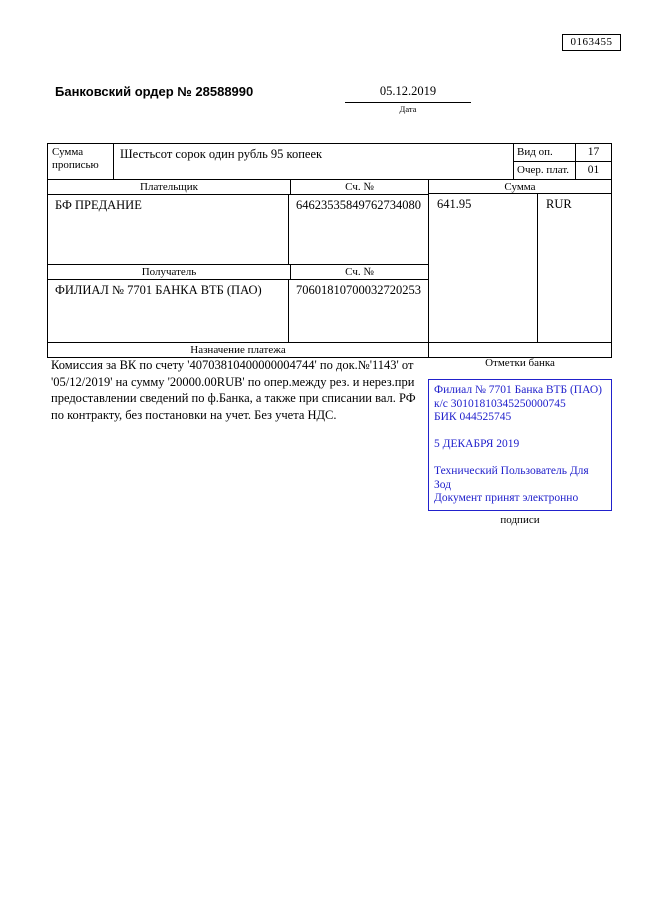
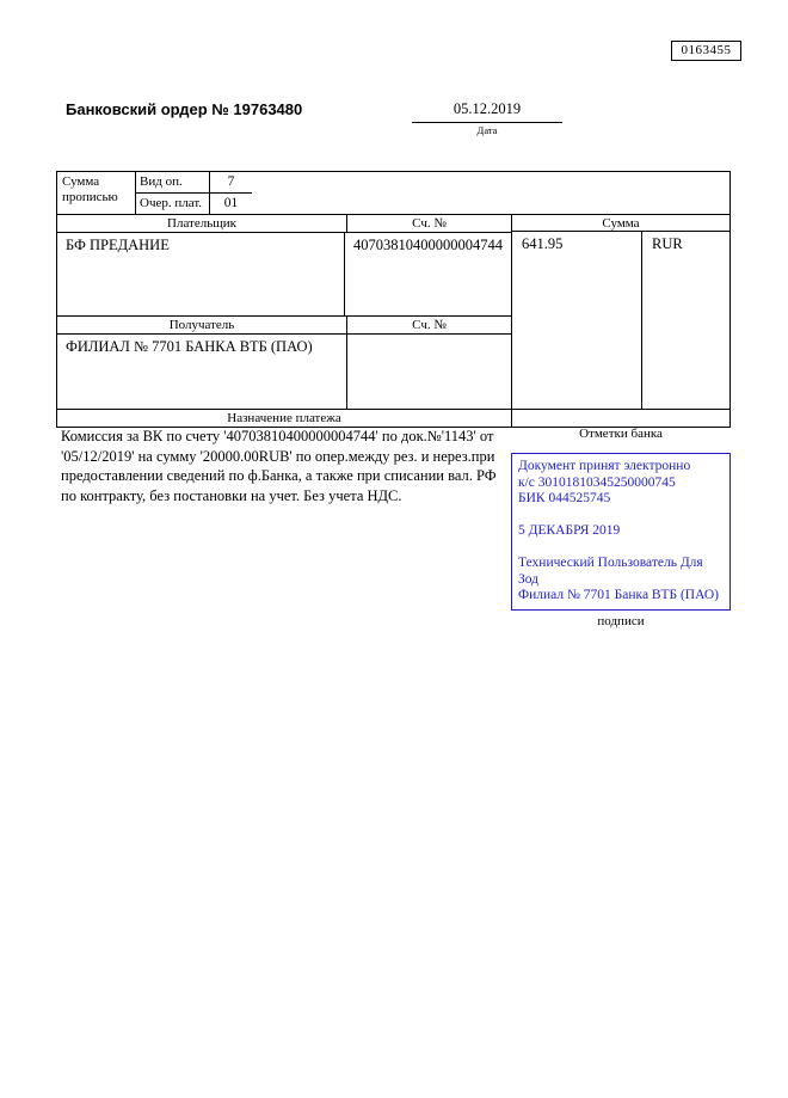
  0163455
- Банковский ордер № 28588990
+ Банковский ордер № 19763480
  05.12.2019
  Дата
  Сумма прописью
- Шестьсот сорок один рубль 95 копеек
  Вид оп.
- 17
+ 7
  Очер. плат.
  01
  Плательщик
  Сч. №
  БФ ПРЕДАНИЕ
- 64623535849762734080
+ 40703810400000004744
  Получатель
  Сч. №
  ФИЛИАЛ № 7701 БАНКА ВТБ (ПАО)
- 70601810700032720253
  Сумма
  641.95
  RUR
  Назначение платежа
  Комиссия за ВК по счету '40703810400000004744' по док.№'1143' от '05/12/2019' на сумму '20000.00RUB' по опер.между рез. и нерез.при предоставлении сведений по ф.Банка, а также при списании вал. РФ по контракту, без постановки на учет. Без учета НДС.
  Отметки банка
- Филиал № 7701 Банка ВТБ (ПАО)
+ Документ принят электронно
  к/с 30101810345250000745
  БИК 044525745
  5 ДЕКАБРЯ 2019
  Технический Пользователь Для Зод
- Документ принят электронно
+ Филиал № 7701 Банка ВТБ (ПАО)
  подписи
